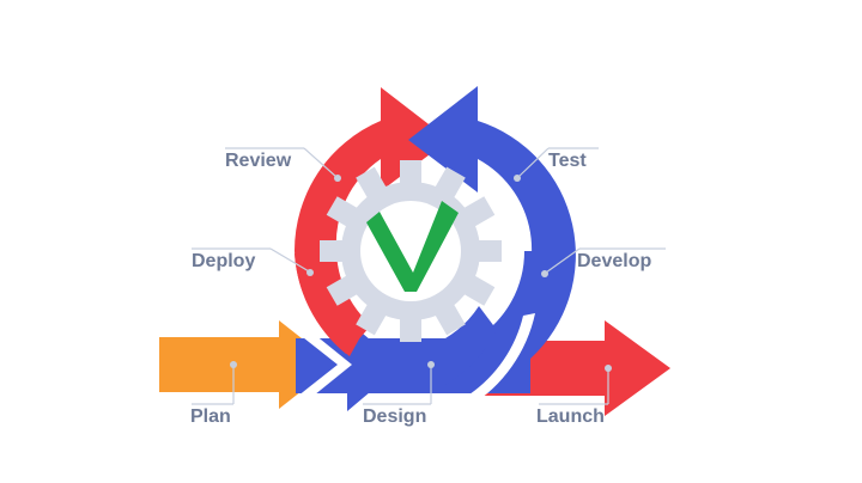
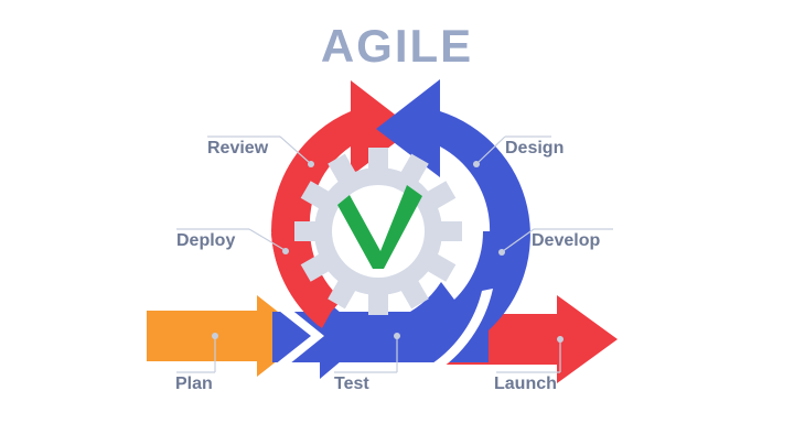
+ AGILE
  Review
- Test
+ Design
  Deploy
  Develop
  Plan
- Design
+ Test
  Launch
